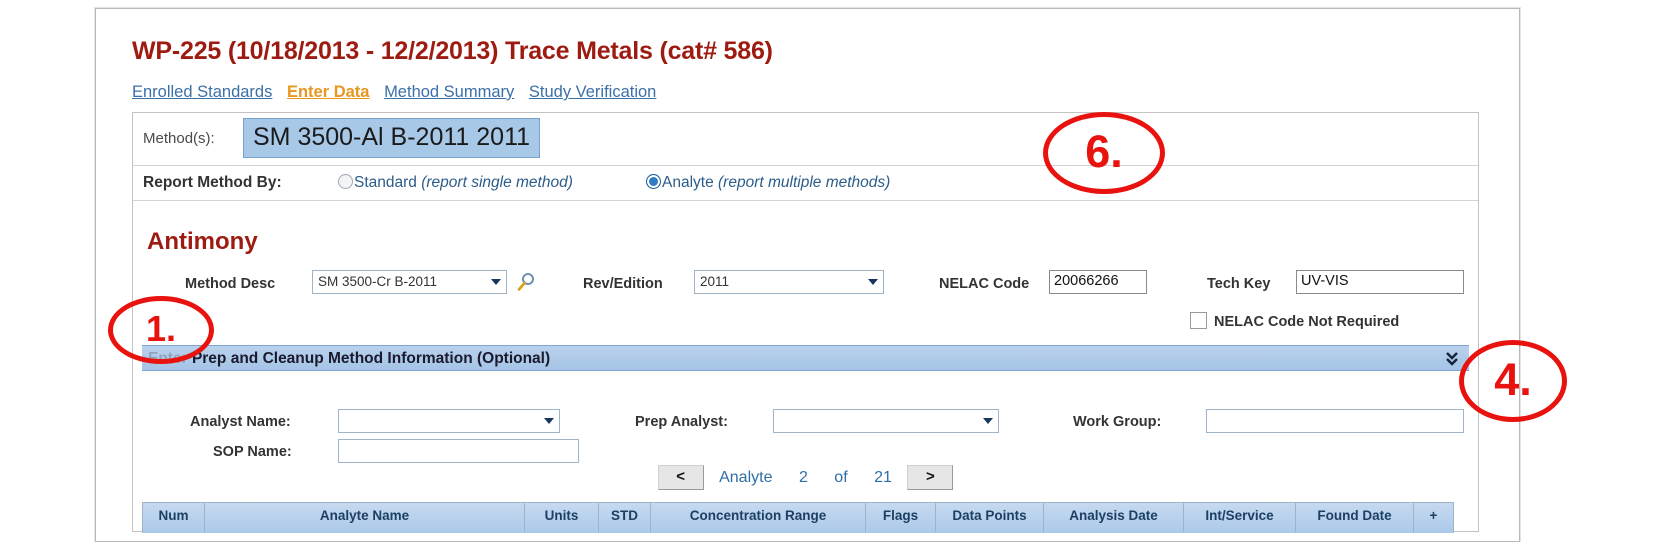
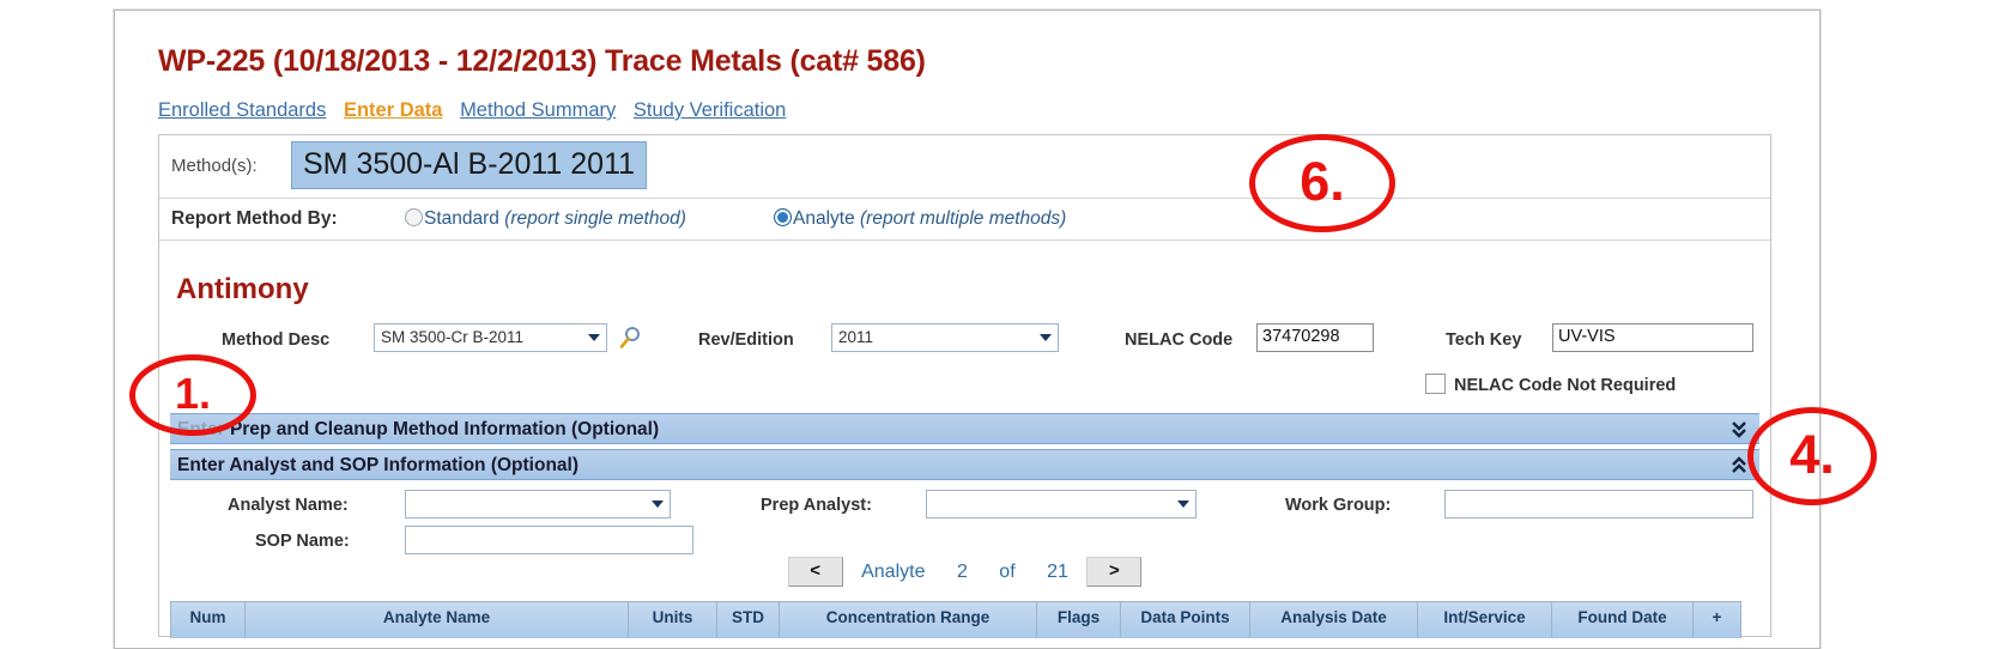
  WP-225 (10/18/2013 - 12/2/2013) Trace Metals (cat# 586)
  Enrolled Standards Enter Data Method Summary Study Verification
  Method(s):
  SM 3500-Al B-2011 2011
  Report Method By:
  Standard (report single method)
  Analyte (report multiple methods)
  Antimony
  Method Desc
  SM 3500-Cr B-2011
  Rev/Edition
  2011
  NELAC Code
- 20066266
+ 37470298
  Tech Key
  UV-VIS
  NELAC Code Not Required
  Enter Prep and Cleanup Method Information (Optional)
+ Enter Analyst and SOP Information (Optional)
  Analyst Name:
  Prep Analyst:
  Work Group:
  SOP Name:
  < Analyte 2 of 21 >
  Num
  Analyte Name
  Units
  STD
  Concentration Range
  Flags
  Data Points
  Analysis Date
  Int/Service
  Found Date
  +
  1.
  4.
  6.
